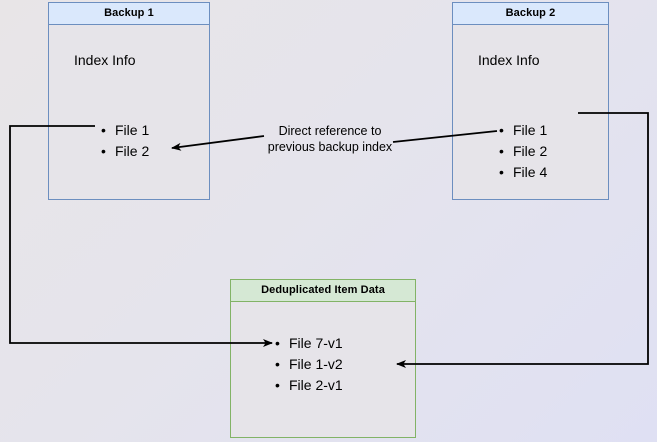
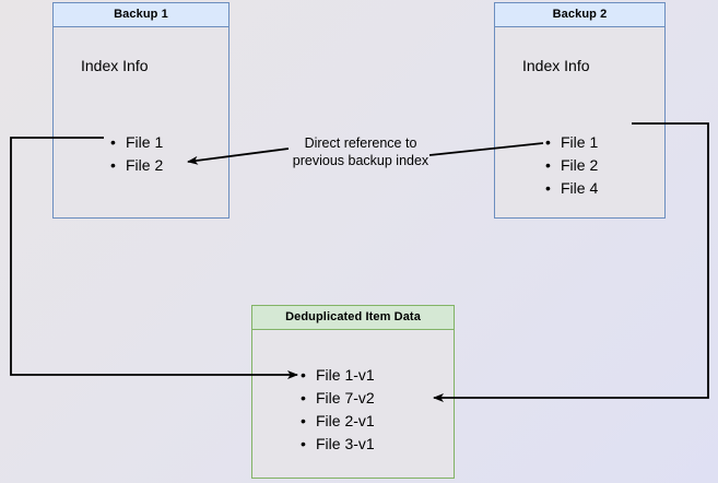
  Backup 1
  Index Info
  File 1
  File 2
  Backup 2
  Index Info
  File 1
  File 2
  File 4
  Deduplicated Item Data
- File 7-v1
+ File 1-v1
- File 1-v2
+ File 7-v2
  File 2-v1
+ File 3-v1
  Direct reference to
  previous backup index
